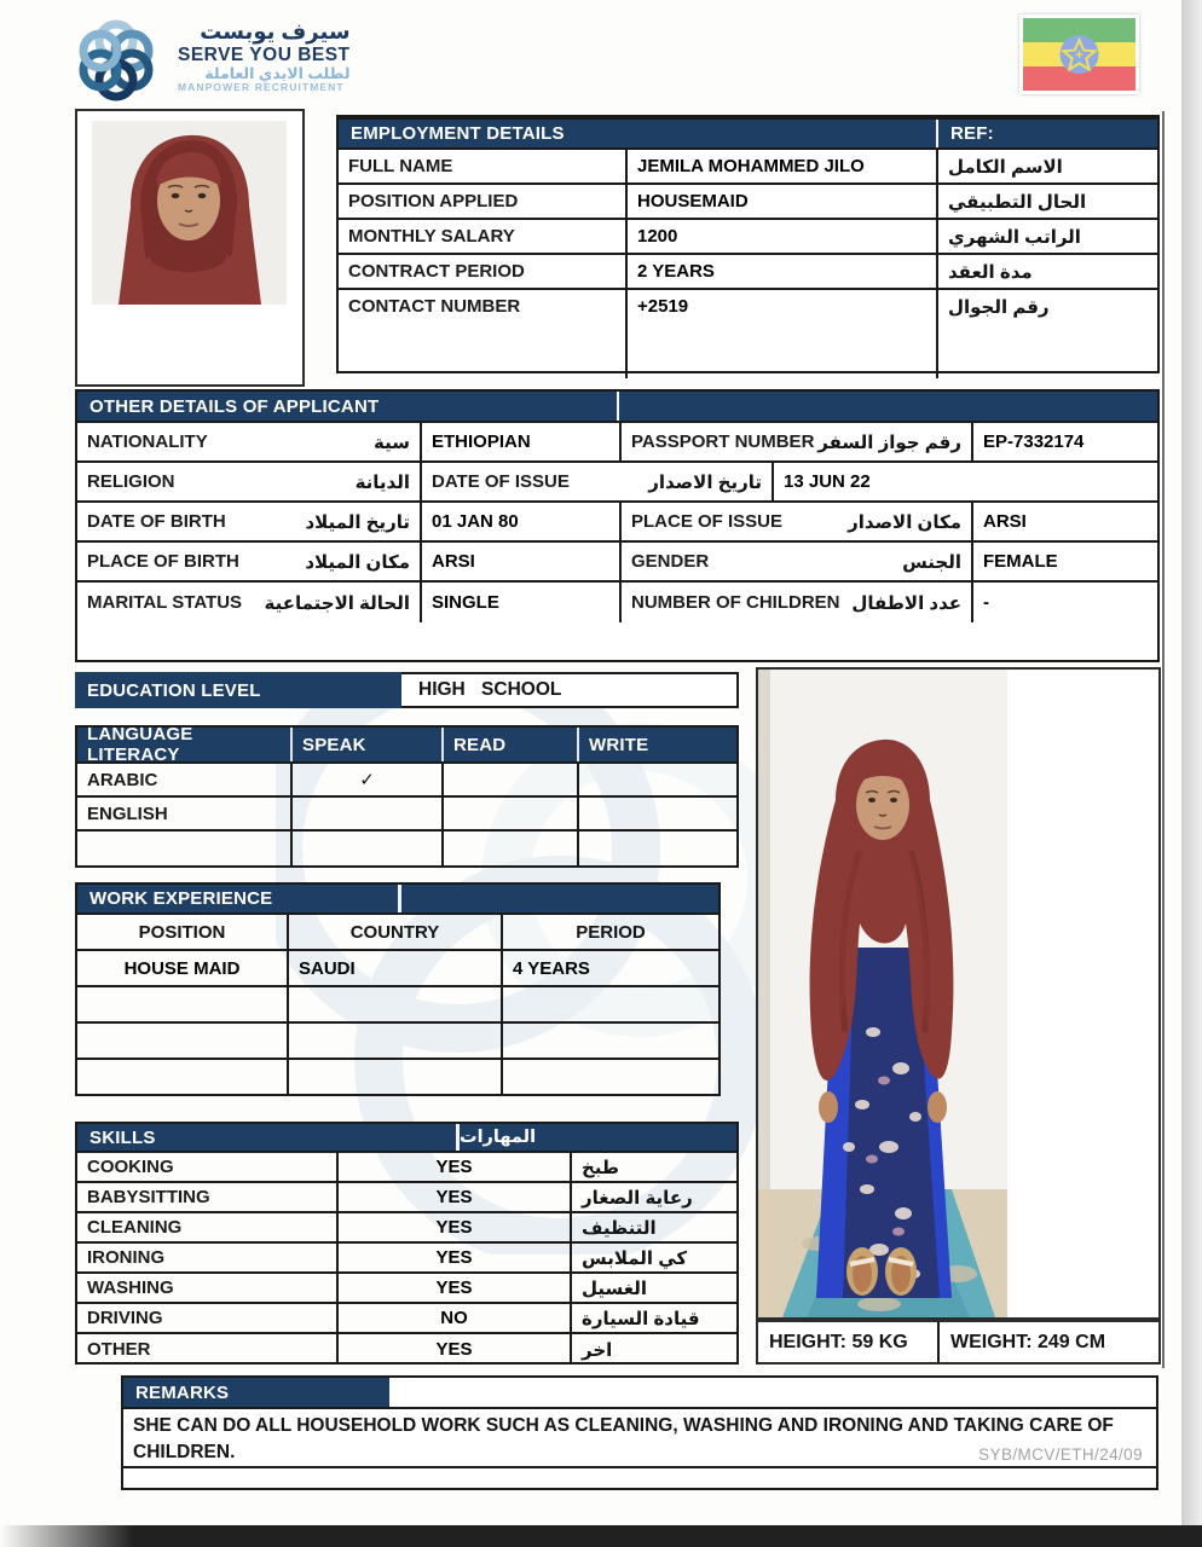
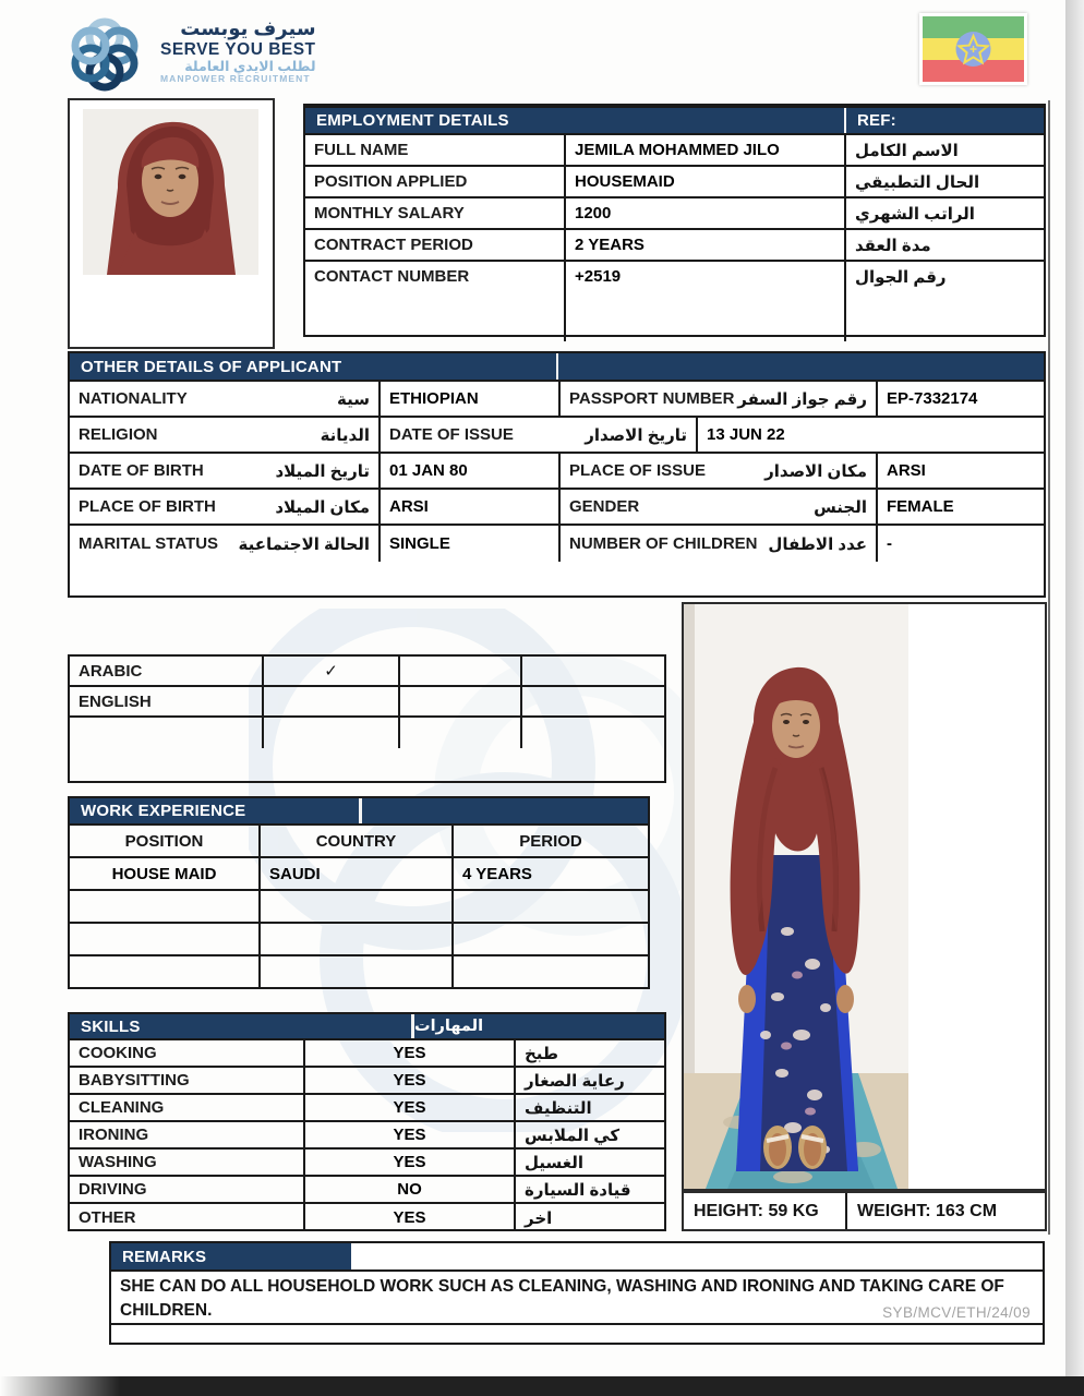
  سيرف يوبست
  SERVE YOU BEST
  لطلب الايدي العاملة
  MANPOWER RECRUITMENT
  EMPLOYMENT DETAILS
  REF:
  FULL NAME
  JEMILA MOHAMMED JILO
  الاسم الكامل
  POSITION APPLIED
  HOUSEMAID
  الحال التطبيقي
  MONTHLY SALARY
  1200
  الراتب الشهري
  CONTRACT PERIOD
  2 YEARS
  مدة العقد
  CONTACT NUMBER
  +2519
  رقم الجوال
  OTHER DETAILS OF APPLICANT
  NATIONALITY
  سية
  ETHIOPIAN
  PASSPORT NUMBER
  رقم جواز السفر
  EP-7332174
  RELIGION
  الديانة
  DATE OF ISSUE
  تاريخ الاصدار
  13 JUN 22
  DATE OF BIRTH
  تاريخ الميلاد
  01 JAN 80
  PLACE OF ISSUE
  مكان الاصدار
  ARSI
  PLACE OF BIRTH
  مكان الميلاد
  ARSI
  GENDER
  الجنس
  FEMALE
  MARITAL STATUS
  الحالة الاجتماعية
  SINGLE
  NUMBER OF CHILDREN
  عدد الاطفال
  -
- EDUCATION LEVEL
- HIGH SCHOOL
- LANGUAGE LITERACY
- SPEAK
- READ
- WRITE
  ARABIC
  ✓
  ENGLISH
  WORK EXPERIENCE
  POSITION
  COUNTRY
  PERIOD
  HOUSE MAID
  SAUDI
  4 YEARS
  SKILLS
  المهارات
  COOKING
  YES
  طبخ
  BABYSITTING
  YES
  رعاية الصغار
  CLEANING
  YES
  التنظيف
  IRONING
  YES
  كي الملابس
  WASHING
  YES
  الغسيل
  DRIVING
  NO
  قيادة السيارة
  OTHER
  YES
  اخر
  HEIGHT: 59 KG
- WEIGHT: 249 CM
+ WEIGHT: 163 CM
  REMARKS
  SHE CAN DO ALL HOUSEHOLD WORK SUCH AS CLEANING, WASHING AND IRONING AND TAKING CARE OF CHILDREN.
  SYB/MCV/ETH/24/09
